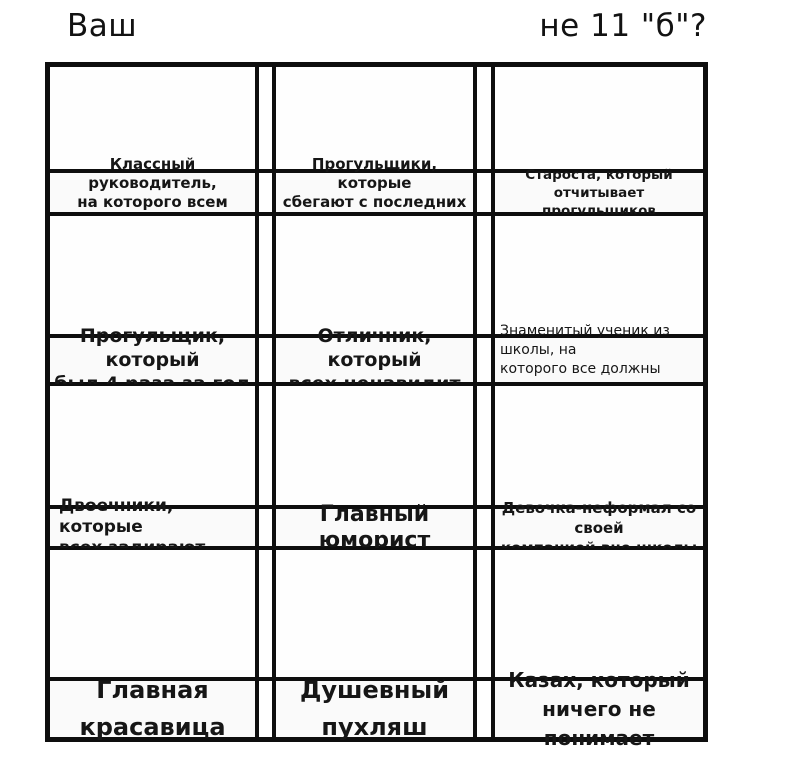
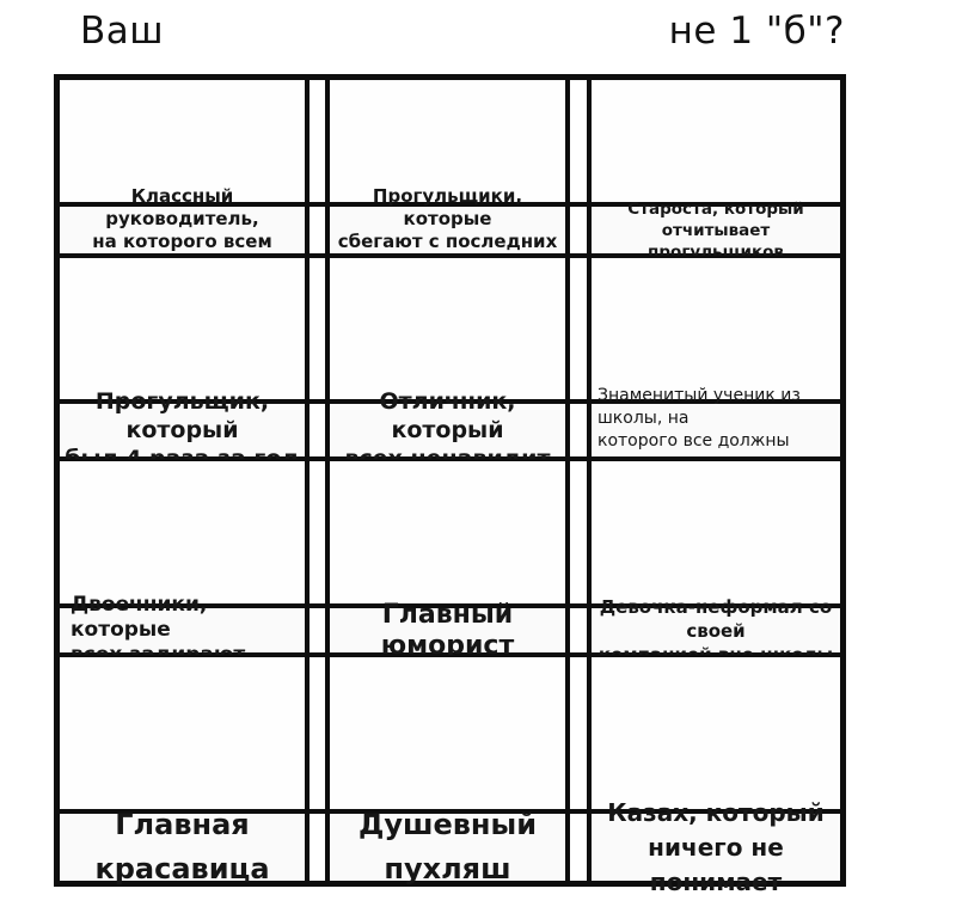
  Ваш
- не 11 "б"?
+ не 1 "б"?
  Классный руководитель,
  на которого всем
  Прогульщики, которые
  сбегают с последних
  Староста, который отчитывает
  прогульщиков
  Прогульщик, который
  Отличник, который
  Знаменитый ученик из школы, на
  Двоечники, которые
  Главный юморист
  Девочка-неформал со своей
  Главная
  красавица
  Душевный
  пухляш
  Казах, который
  ничего не понимает
